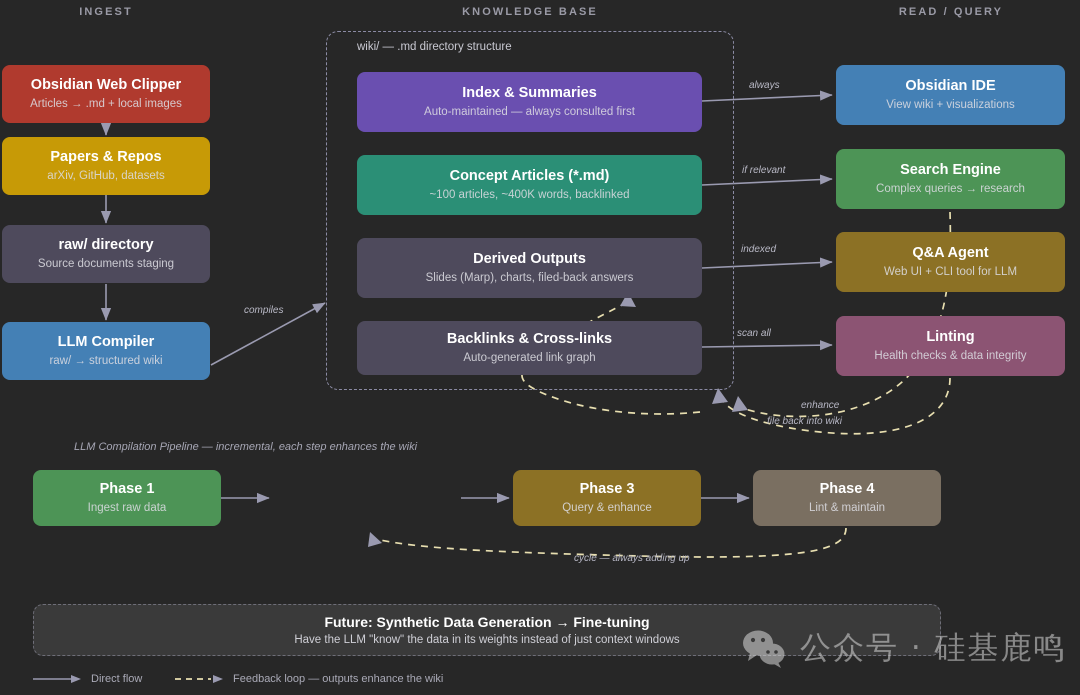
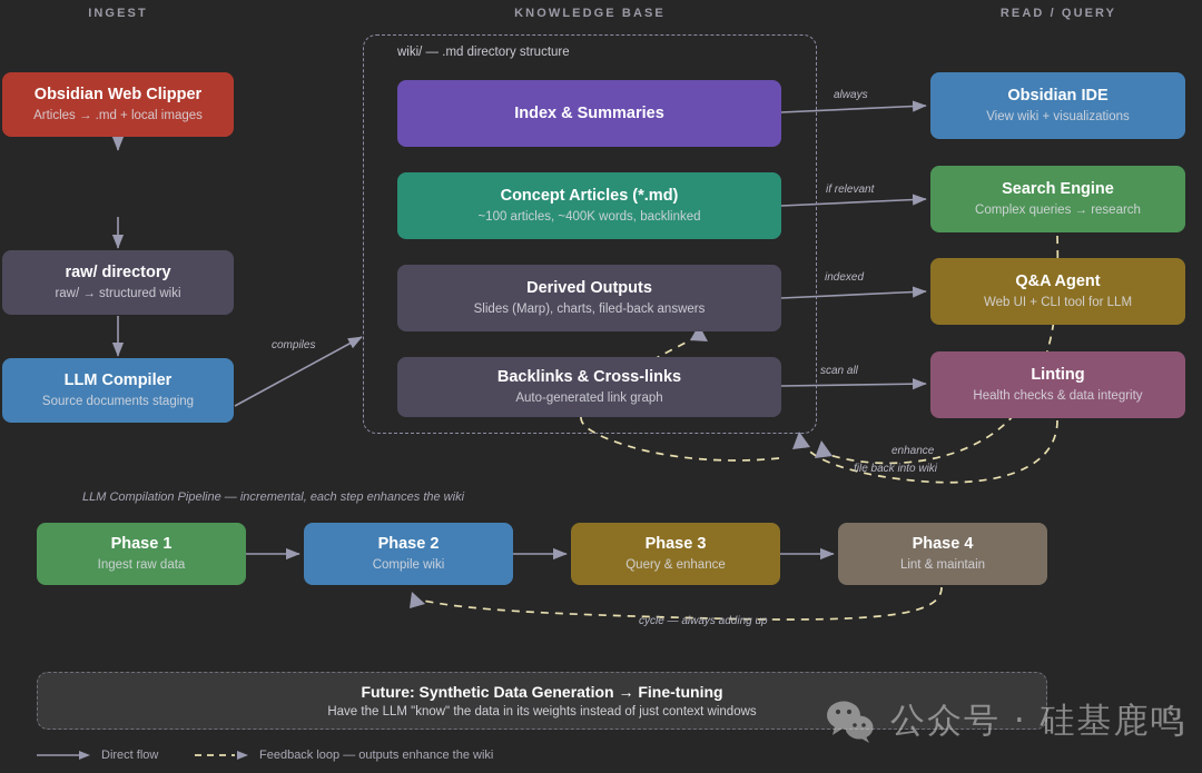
  INGEST
  KNOWLEDGE BASE
  READ / QUERY
  Obsidian Web Clipper
  Articles → .md + local images
- Papers & Repos
- arXiv, GitHub, datasets
  raw/ directory
- Source documents staging
+ raw/ → structured wiki
  LLM Compiler
- raw/ → structured wiki
+ Source documents staging
  wiki/ — .md directory structure
  Index & Summaries
- Auto-maintained — always consulted first
  Concept Articles (*.md)
  ~100 articles, ~400K words, backlinked
  Derived Outputs
  Slides (Marp), charts, filed-back answers
  Backlinks & Cross-links
  Auto-generated link graph
  Obsidian IDE
  View wiki + visualizations
  Search Engine
  Complex queries → research
  Q&A Agent
  Web UI + CLI tool for LLM
  Linting
  Health checks & data integrity
  compiles
  always
  if relevant
  indexed
  scan all
  enhance
  file back into wiki
  cycle — always adding up
  LLM Compilation Pipeline — incremental, each step enhances the wiki
  Phase 1
  Ingest raw data
+ Phase 2
+ Compile wiki
  Phase 3
  Query & enhance
  Phase 4
  Lint & maintain
  Future: Synthetic Data Generation → Fine-tuning
  Have the LLM "know" the data in its weights instead of just context windows
  Direct flow
  Feedback loop — outputs enhance the wiki
  公众号 · 硅基鹿鸣
